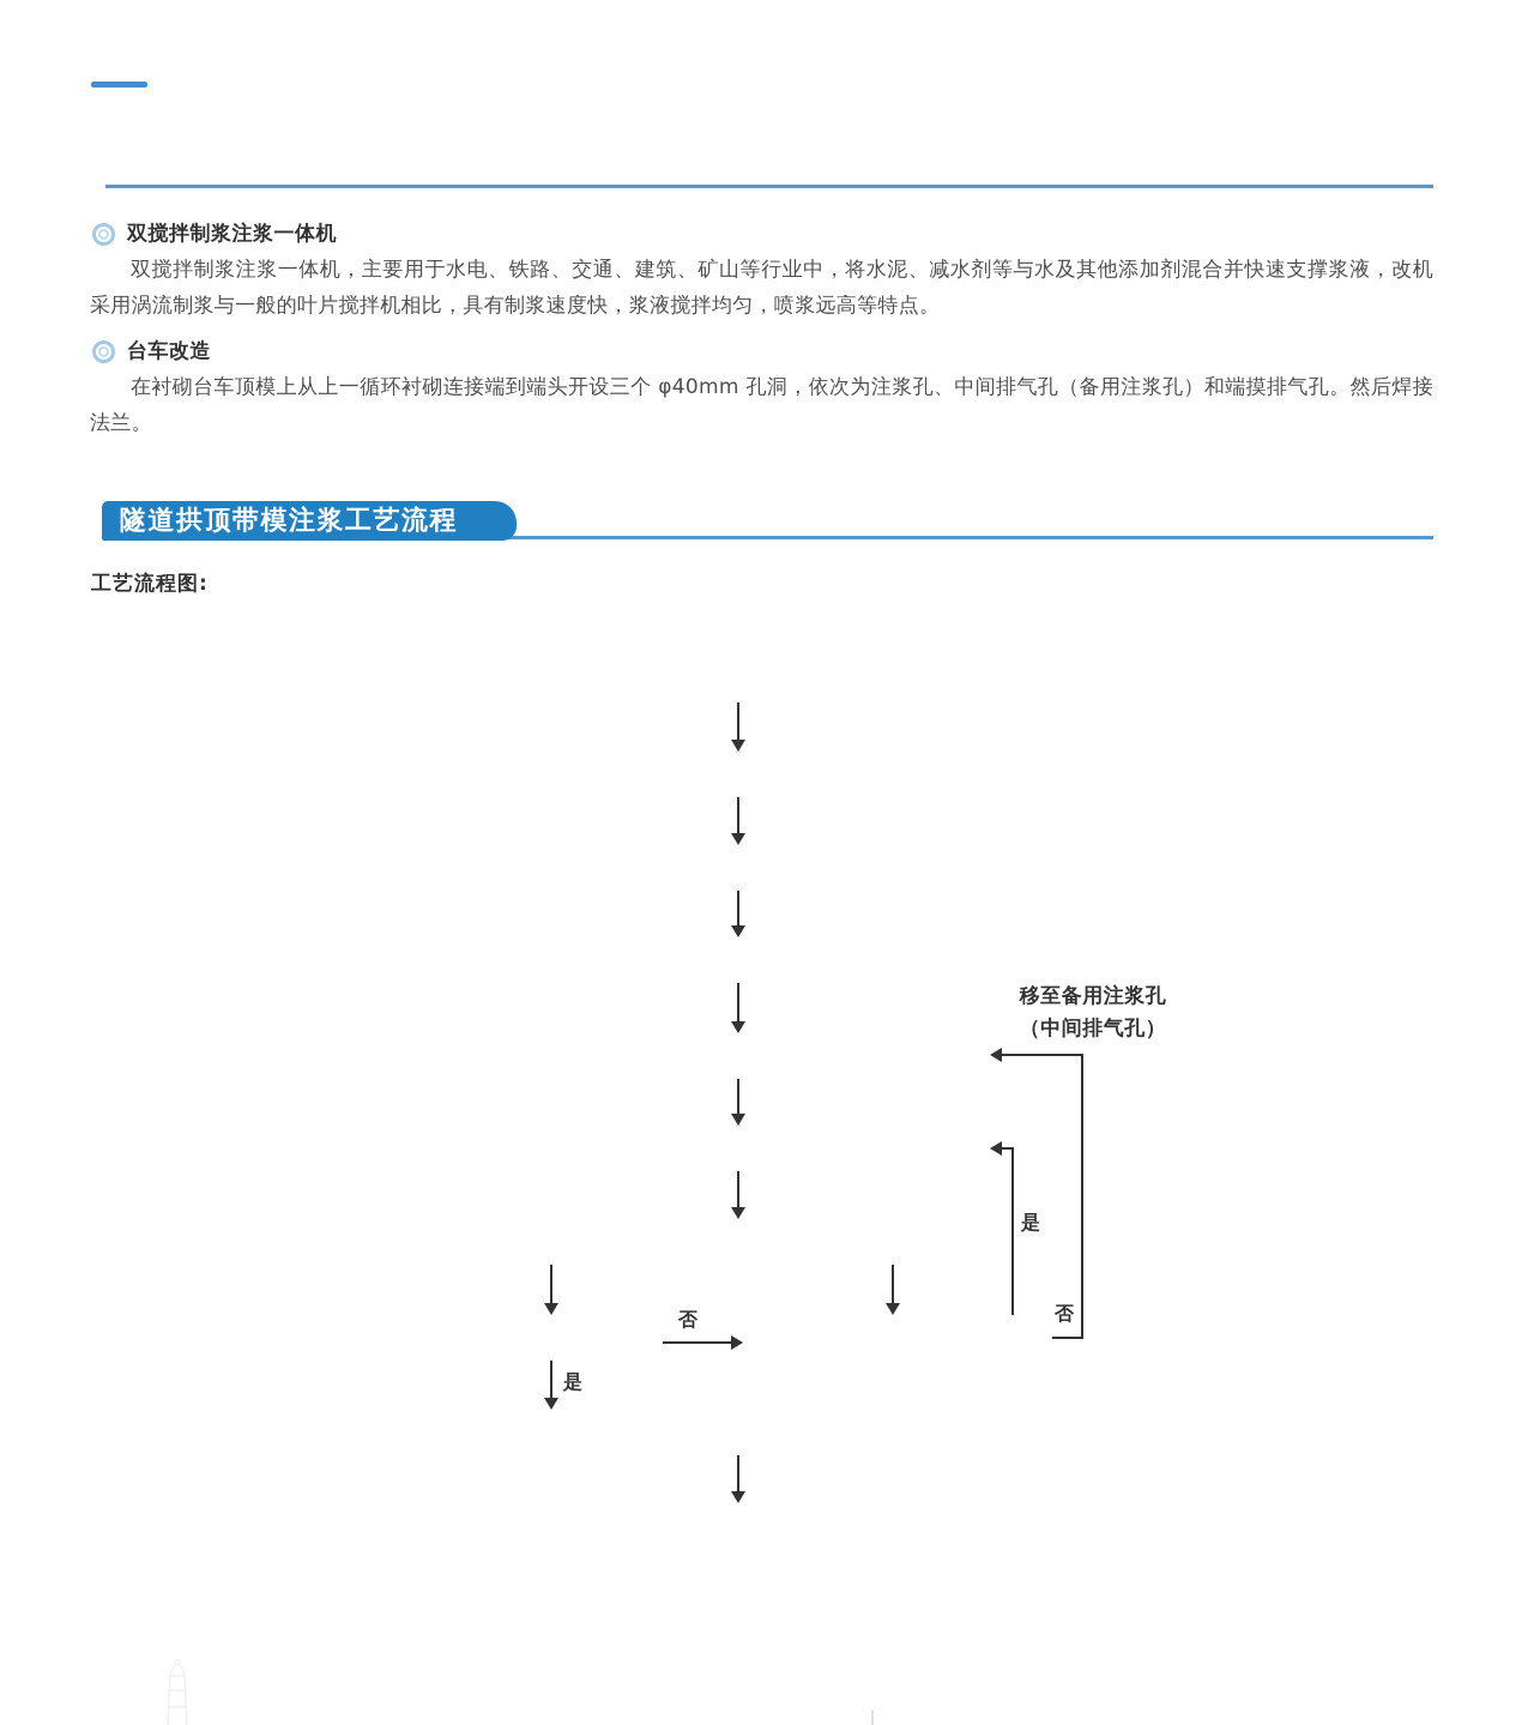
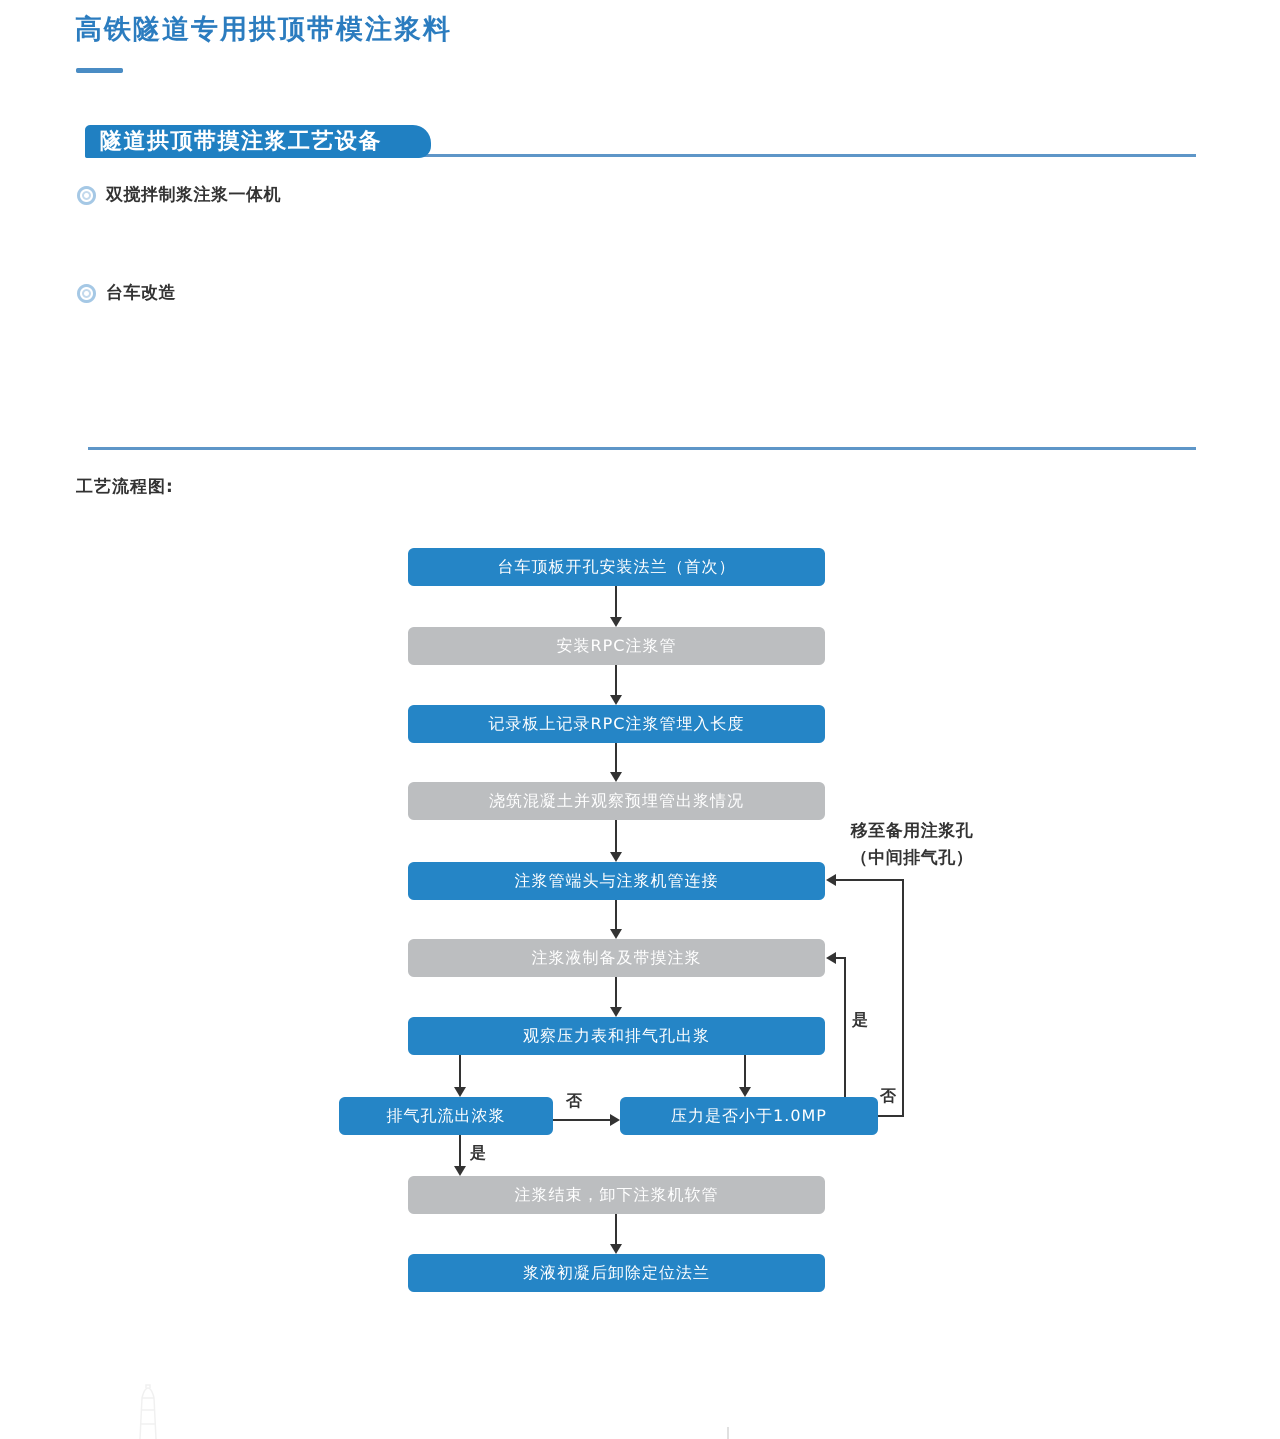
+ 高铁隧道专用拱顶带模注浆料
+ 隧道拱顶带摸注浆工艺设备
  双搅拌制浆注浆一体机
- 双搅拌制浆注浆一体机，主要用于水电、铁路、交通、建筑、矿山等行业中，将水泥、减水剂等与水及其他添加剂混合并快速支撑浆液，改机采用涡流制浆与一般的叶片搅拌机相比，具有制浆速度快，浆液搅拌均匀，喷浆远高等特点。
  台车改造
- 在衬砌台车顶模上从上一循环衬砌连接端到端头开设三个 φ40mm 孔洞，依次为注浆孔、中间排气孔（备用注浆孔）和端摸排气孔。然后焊接法兰。
- 隧道拱顶带模注浆工艺流程
  工艺流程图:
+ 台车顶板开孔安装法兰（首次）
+ 安装RPC注浆管
+ 记录板上记录RPC注浆管埋入长度
+ 浇筑混凝土并观察预埋管出浆情况
+ 注浆管端头与注浆机管连接
+ 注浆液制备及带摸注浆
+ 观察压力表和排气孔出浆
+ 排气孔流出浓浆
+ 压力是否小于1.0MP
+ 注浆结束，卸下注浆机软管
+ 浆液初凝后卸除定位法兰
  是
  否
  是
  否
  移至备用注浆孔
  （中间排气孔）
